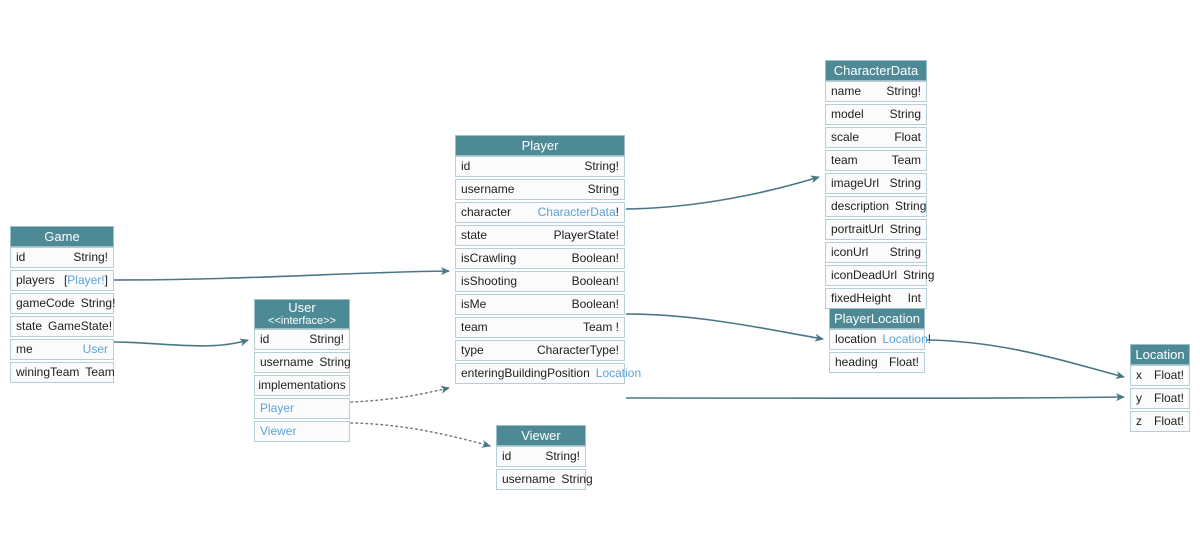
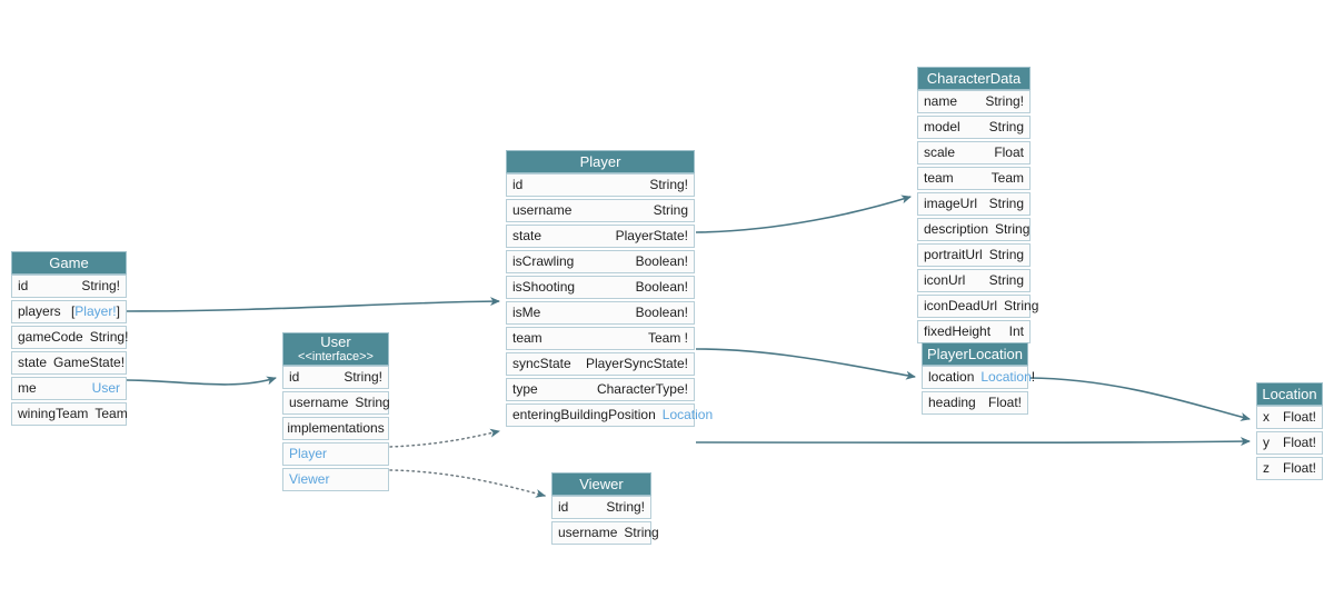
  Game
  id
  String!
  players
  [Player!]
  gameCode
  String!
  state
  GameState!
  me
  User
  winingTeam
  Team
  User
  <<interface>>
  id
  String!
  username
  String
  implementations
  Player
  Viewer
  Player
  id
  String!
  username
  String
- character
- CharacterData!
  state
  PlayerState!
  isCrawling
  Boolean!
  isShooting
  Boolean!
  isMe
  Boolean!
  team
  Team !
+ syncState
+ PlayerSyncState!
  type
  CharacterType!
  enteringBuildingPosition
  Location
  CharacterData
  name
  String!
  model
  String
  scale
  Float
  team
  Team
  imageUrl
  String
  description
  String
  portraitUrl
  String
  iconUrl
  String
  iconDeadUrl
  String
  fixedHeight
  Int
  PlayerLocation
  location
  Location!
  heading
  Float!
  Location
  x
  Float!
  y
  Float!
  z
  Float!
  Viewer
  id
  String!
  username
  String
